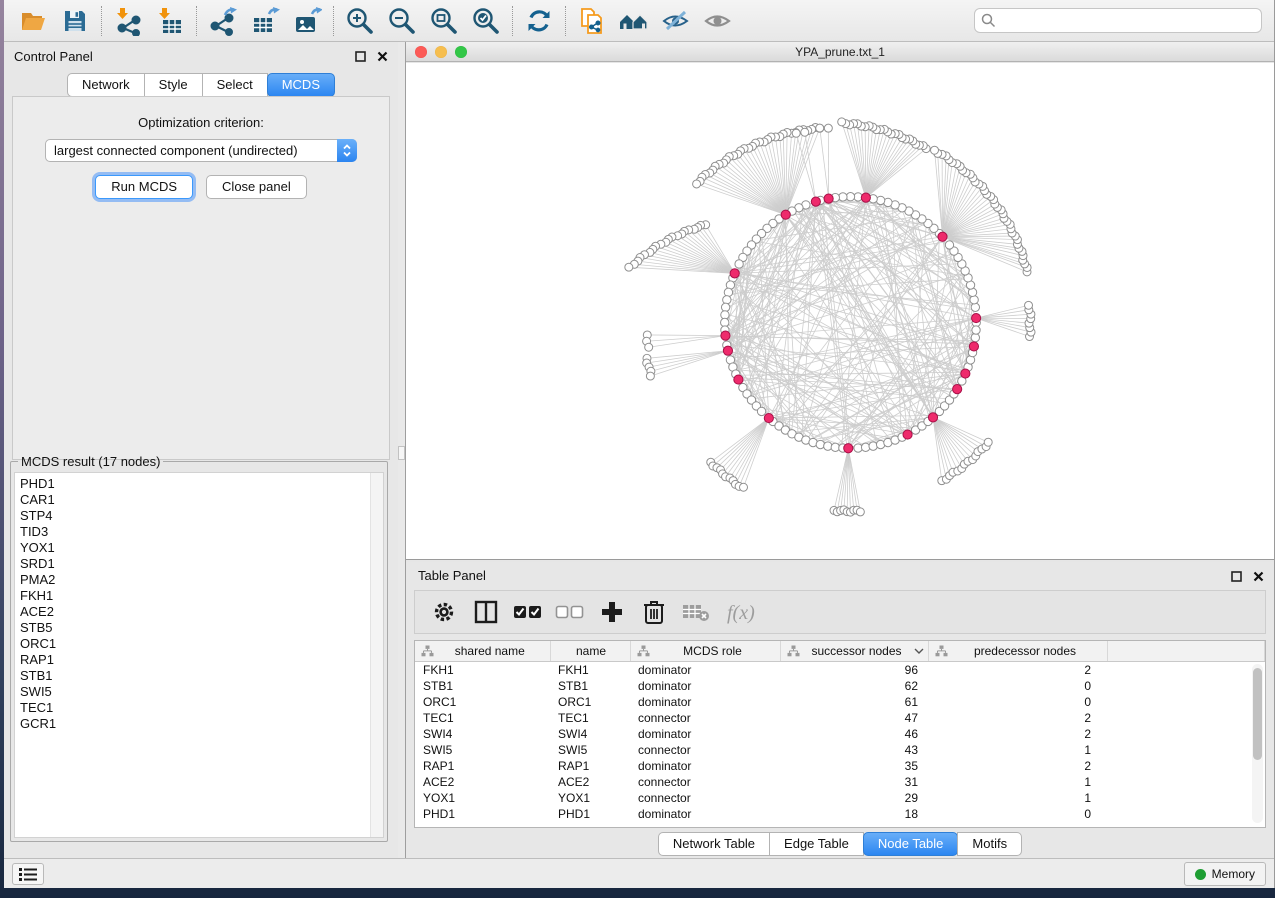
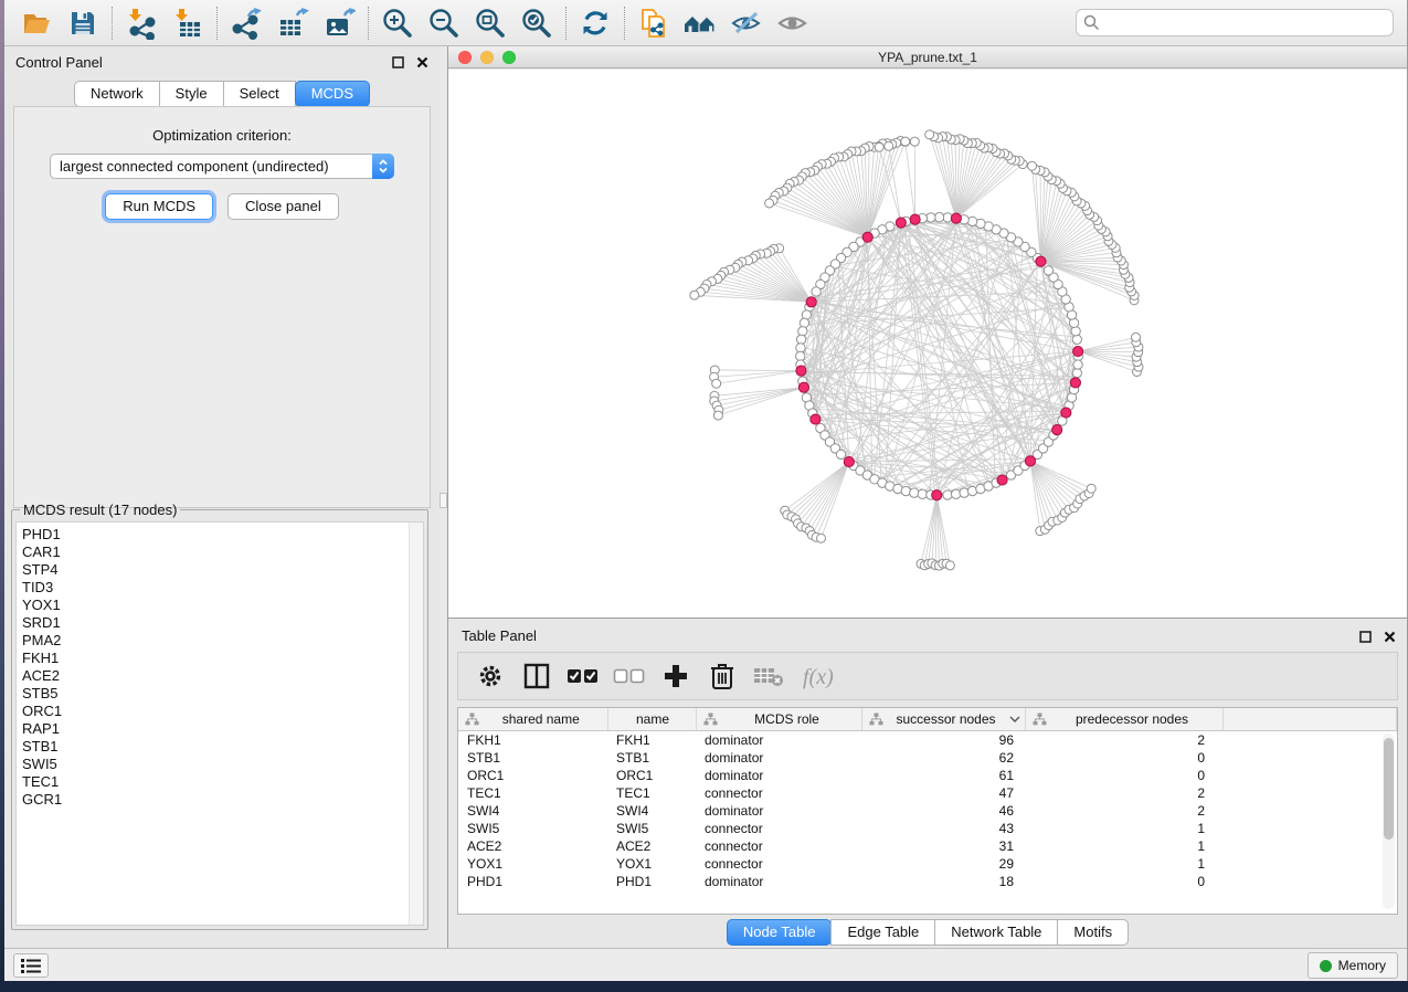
  Control Panel
  Network
  Style
  Select
  MCDS
  Optimization criterion:
  largest connected component (undirected)
  Run MCDS
  Close panel
  MCDS result (17 nodes)
  PHD1
  CAR1
  STP4
  TID3
  YOX1
  SRD1
  PMA2
  FKH1
  ACE2
  STB5
  ORC1
  RAP1
  STB1
  SWI5
  TEC1
  GCR1
  YPA_prune.txt_1
  Table Panel
  f(x)
  shared name	name	MCDS role	successor nodes	predecessor nodes
  FKH1	FKH1	dominator	96	2
  STB1	STB1	dominator	62	0
  ORC1	ORC1	dominator	61	0
  TEC1	TEC1	connector	47	2
  SWI4	SWI4	dominator	46	2
  SWI5	SWI5	connector	43	1
- RAP1	RAP1	dominator	35	2
  ACE2	ACE2	connector	31	1
  YOX1	YOX1	connector	29	1
  PHD1	PHD1	dominator	18	0
- Network Table
+ Node Table
  Edge Table
- Node Table
+ Network Table
  Motifs
  Memory
